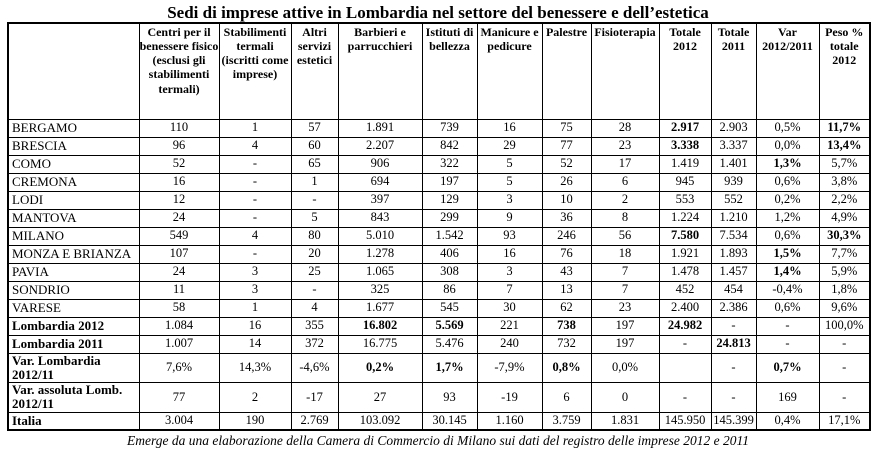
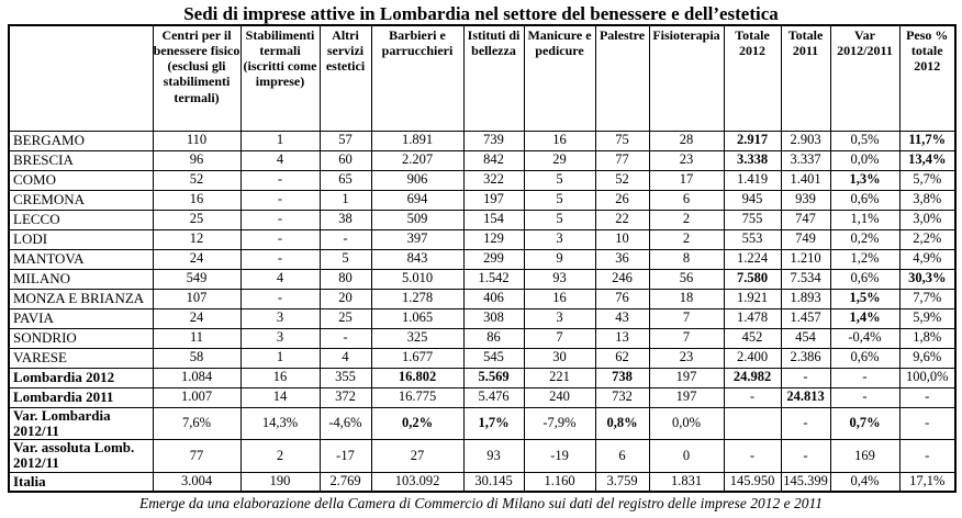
  Sedi di imprese attive in Lombardia nel settore del benessere e dell’estetica
  	Centri per il benessere fisico (esclusi gli stabilimenti termali)	Stabilimenti termali (iscritti come imprese)	Altri servizi estetici	Barbieri e parrucchieri	Istituti di bellezza	Manicure e pedicure	Palestre	Fisioterapia	Totale 2012	Totale 2011	Var 2012/2011	Peso % totale 2012
  BERGAMO	110	1	57	1.891	739	16	75	28	2.917	2.903	0,5%	11,7%
  BRESCIA	96	4	60	2.207	842	29	77	23	3.338	3.337	0,0%	13,4%
  COMO	52	-	65	906	322	5	52	17	1.419	1.401	1,3%	5,7%
  CREMONA	16	-	1	694	197	5	26	6	945	939	0,6%	3,8%
+ LECCO	25	-	38	509	154	5	22	2	755	747	1,1%	3,0%
- LODI	12	-	-	397	129	3	10	2	553	552	0,2%	2,2%
+ LODI	12	-	-	397	129	3	10	2	553	749	0,2%	2,2%
  MANTOVA	24	-	5	843	299	9	36	8	1.224	1.210	1,2%	4,9%
  MILANO	549	4	80	5.010	1.542	93	246	56	7.580	7.534	0,6%	30,3%
  MONZA E BRIANZA	107	-	20	1.278	406	16	76	18	1.921	1.893	1,5%	7,7%
  PAVIA	24	3	25	1.065	308	3	43	7	1.478	1.457	1,4%	5,9%
  SONDRIO	11	3	-	325	86	7	13	7	452	454	-0,4%	1,8%
  VARESE	58	1	4	1.677	545	30	62	23	2.400	2.386	0,6%	9,6%
  Lombardia 2012	1.084	16	355	16.802	5.569	221	738	197	24.982	-	-	100,0%
  Lombardia 2011	1.007	14	372	16.775	5.476	240	732	197	-	24.813	-	-
  Var. Lombardia 2012/11	7,6%	14,3%	-4,6%	0,2%	1,7%	-7,9%	0,8%	0,0%		-	0,7%	-
  Var. assoluta Lomb. 2012/11	77	2	-17	27	93	-19	6	0	-	-	169	-
  Italia	3.004	190	2.769	103.092	30.145	1.160	3.759	1.831	145.950	145.399	0,4%	17,1%
  Emerge da una elaborazione della Camera di Commercio di Milano sui dati del registro delle imprese 2012 e 2011
